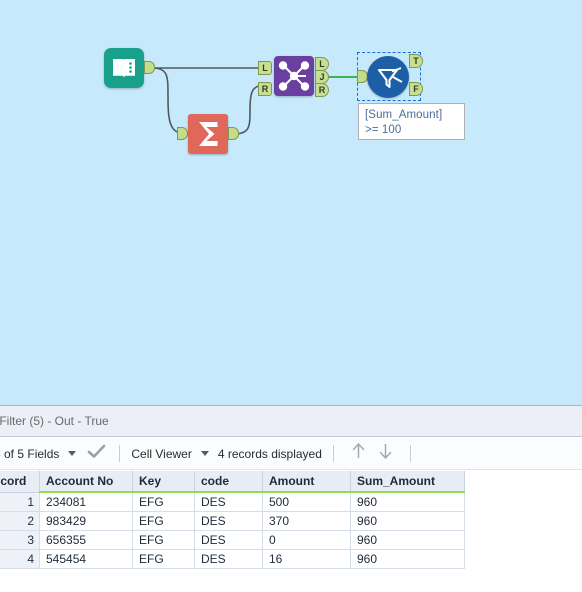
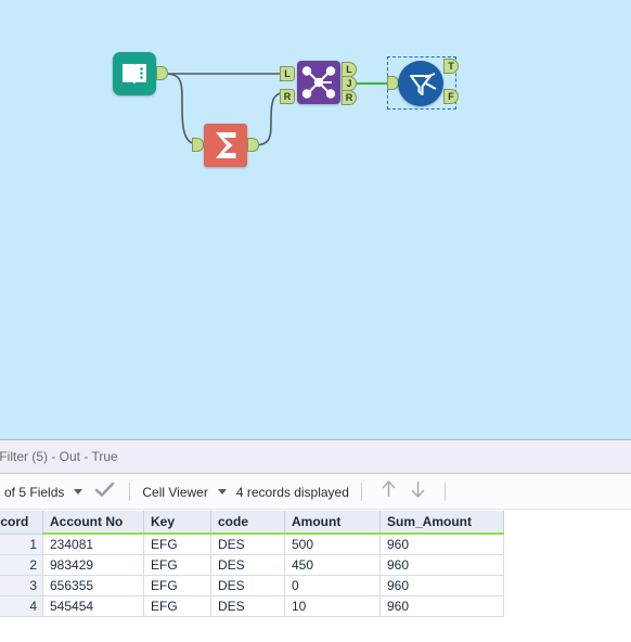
  L
  R
  L
  J
  R
  T
  F
- [Sum_Amount] >= 100
  Filter (5) - Out - True
  of 5 Fields
  Cell Viewer
  4 records displayed
  cord	Account No	Key	code	Amount	Sum_Amount
  1	234081	EFG	DES	500	960
- 2	983429	EFG	DES	370	960
+ 2	983429	EFG	DES	450	960
  3	656355	EFG	DES	0	960
- 4	545454	EFG	DES	16	960
+ 4	545454	EFG	DES	10	960
